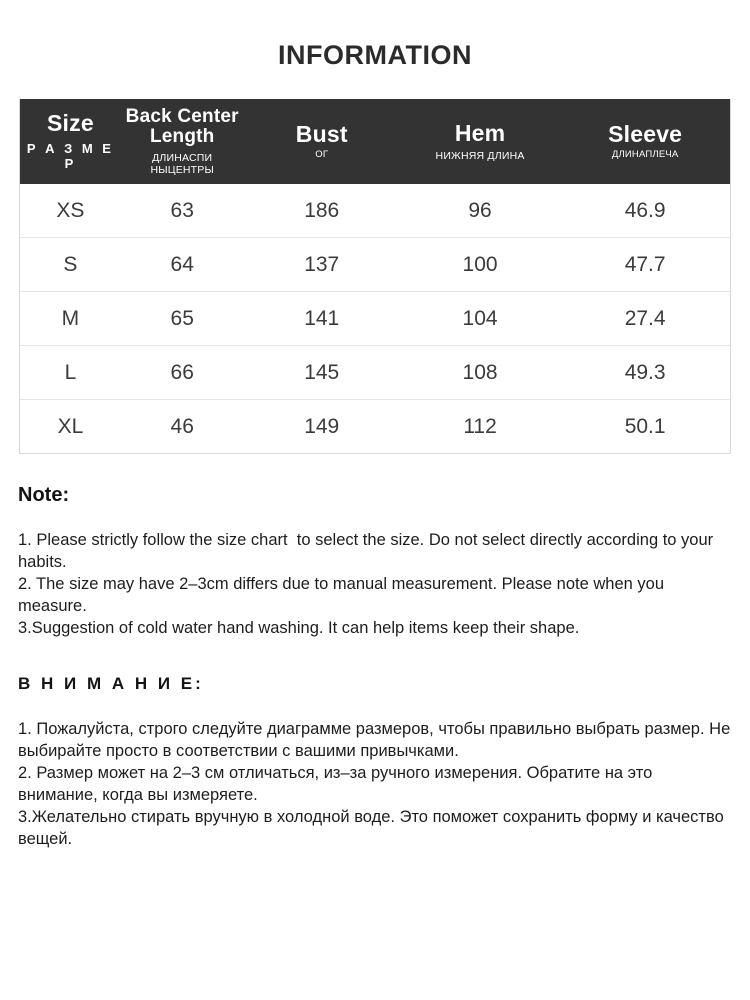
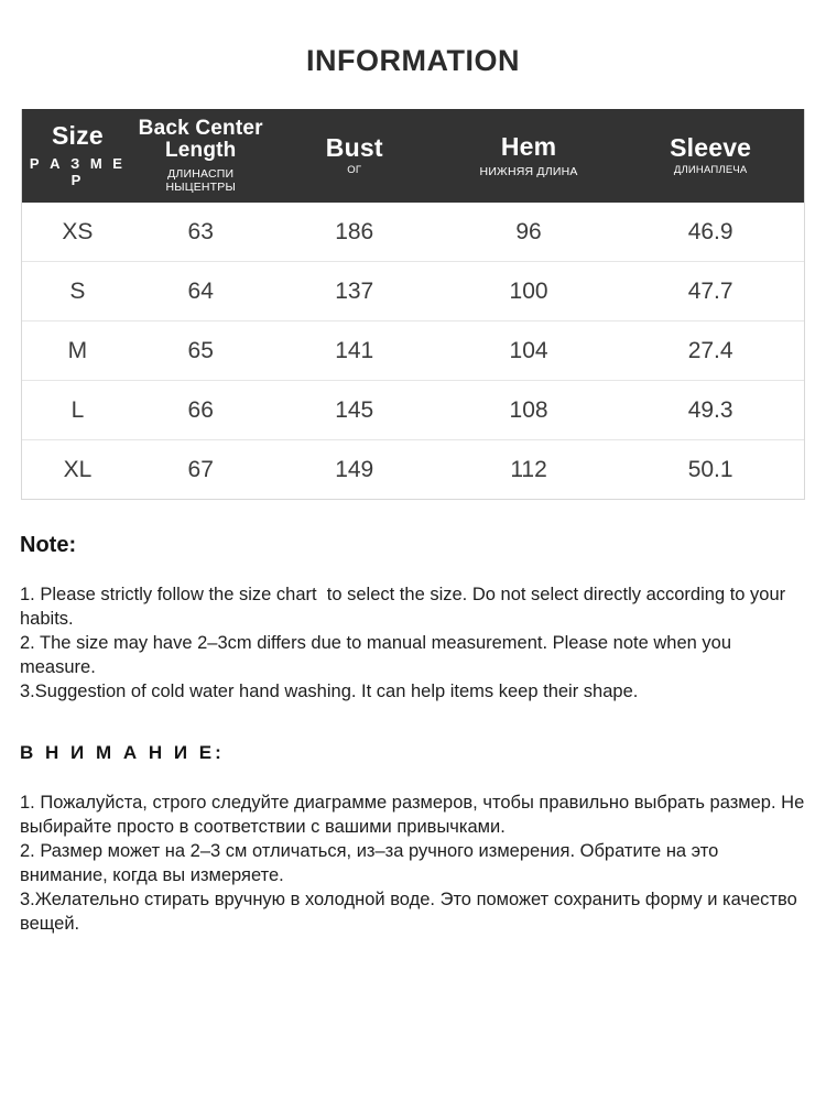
  INFORMATION
  Size Р А З М Е Р	Back Center Length ДЛИНАСПИ НЫЦЕНТРЫ	Bust ОГ	Hem НИЖНЯЯ ДЛИНА	Sleeve ДЛИНАПЛЕЧА
  XS	63	186	96	46.9
  S	64	137	100	47.7
  M	65	141	104	27.4
  L	66	145	108	49.3
- XL	46	149	112	50.1
+ XL	67	149	112	50.1
  Note:
  1. Please strictly follow the size chart to select the size. Do not select directly according to your habits.
  2. The size may have 2–3cm differs due to manual measurement. Please note when you measure.
  3.Suggestion of cold water hand washing. It can help items keep their shape.
  В Н И М А Н И Е:
  1. Пожалуйста, строго следуйте диаграмме размеров, чтобы правильно выбрать размер. Не выбирайте просто в соответствии с вашими привычками.
  2. Размер может на 2–3 см отличаться, из–за ручного измерения. Обратите на это внимание, когда вы измеряете.
  3.Желательно стирать вручную в холодной воде. Это поможет сохранить форму и качество вещей.
